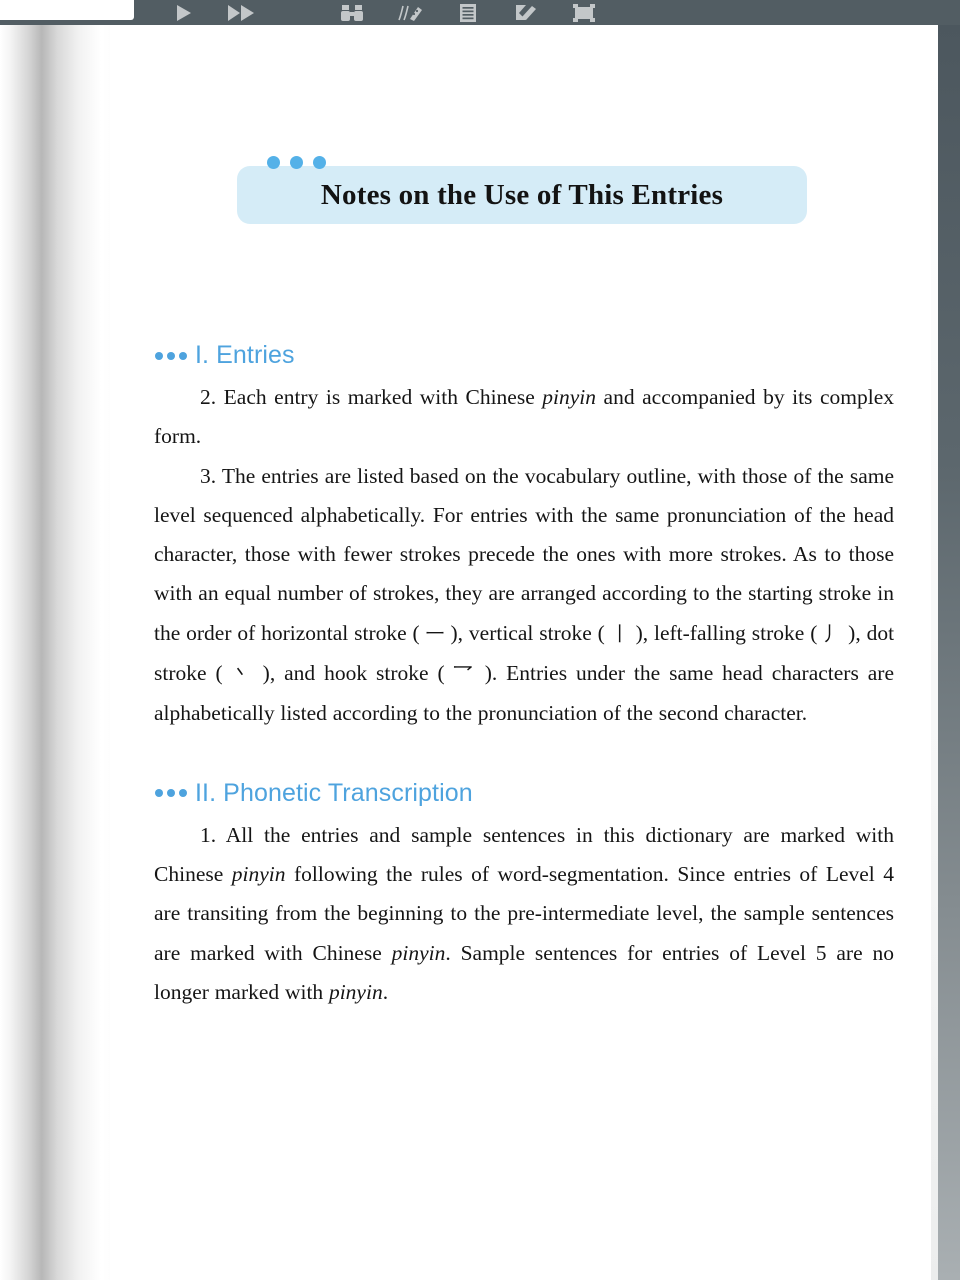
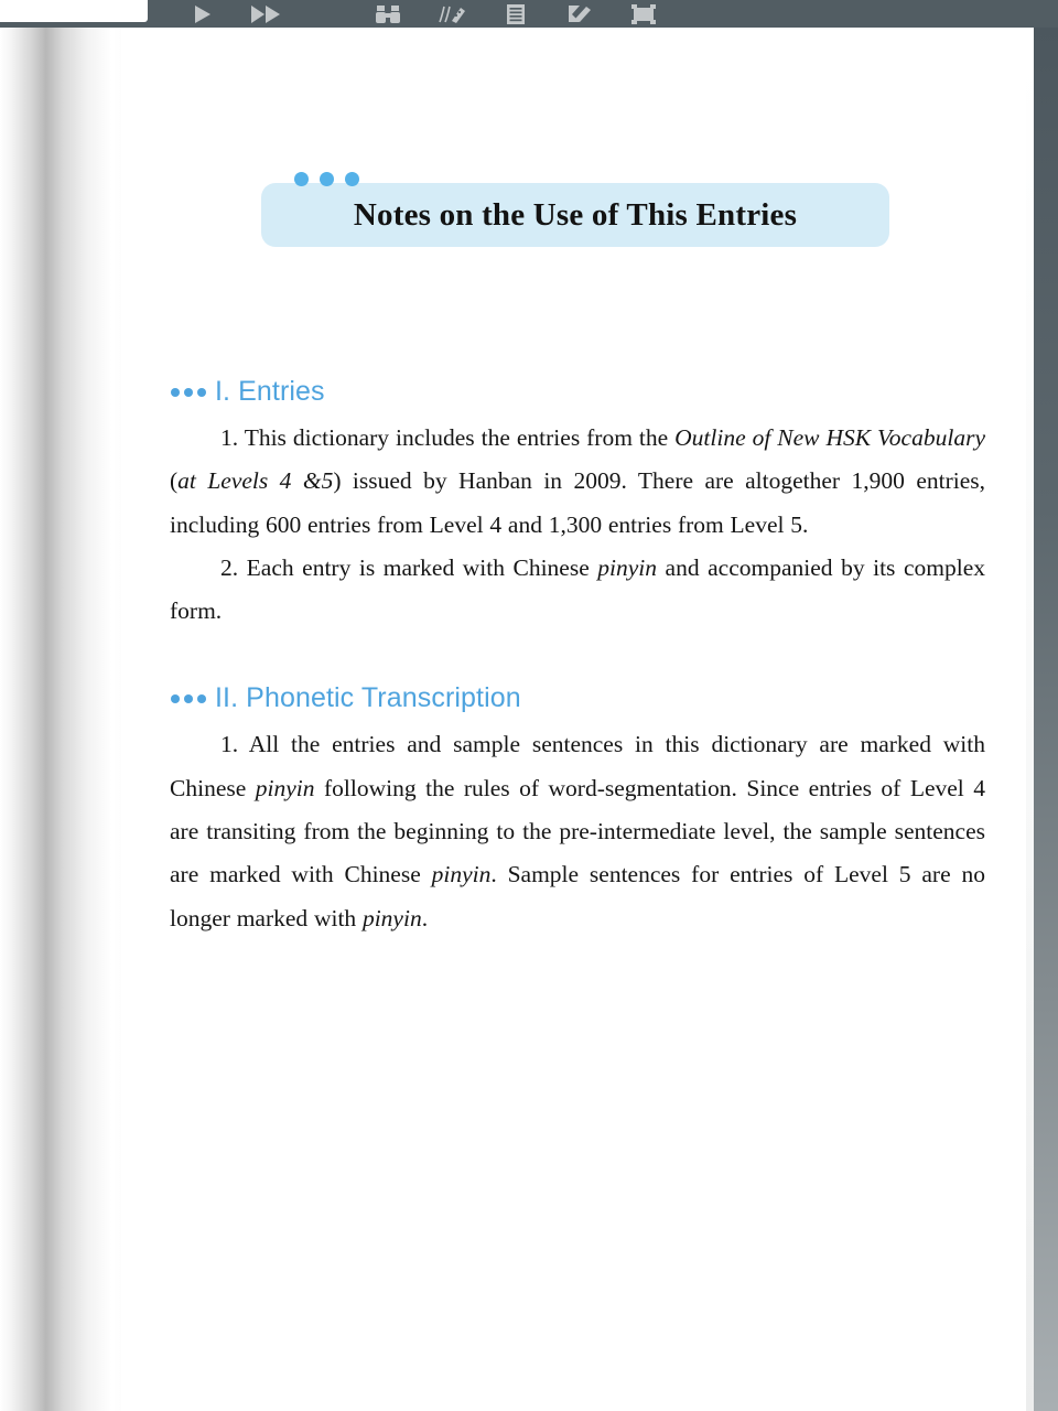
  Notes on the Use of This Entries
  I. Entries
+ 1. This dictionary includes the entries from the Outline of New HSK Vocabulary (at Levels 4 &5) issued by Hanban in 2009. There are altogether 1,900 entries, including 600 entries from Level 4 and 1,300 entries from Level 5.
  2. Each entry is marked with Chinese pinyin and accompanied by its complex form.
- 3. The entries are listed based on the vocabulary outline, with those of the same level sequenced alphabetically. For entries with the same pronunciation of the head character, those with fewer strokes precede the ones with more strokes. As to those with an equal number of strokes, they are arranged according to the starting stroke in the order of horizontal stroke ( 一 ), vertical stroke ( 丨 ), left-falling stroke ( 丿 ), dot stroke ( 丶 ), and hook stroke ( 乛 ). Entries under the same head characters are alphabetically listed according to the pronunciation of the second character.
  II. Phonetic Transcription
  1. All the entries and sample sentences in this dictionary are marked with Chinese pinyin following the rules of word-segmentation. Since entries of Level 4 are transiting from the beginning to the pre-intermediate level, the sample sentences are marked with Chinese pinyin. Sample sentences for entries of Level 5 are no longer marked with pinyin.
